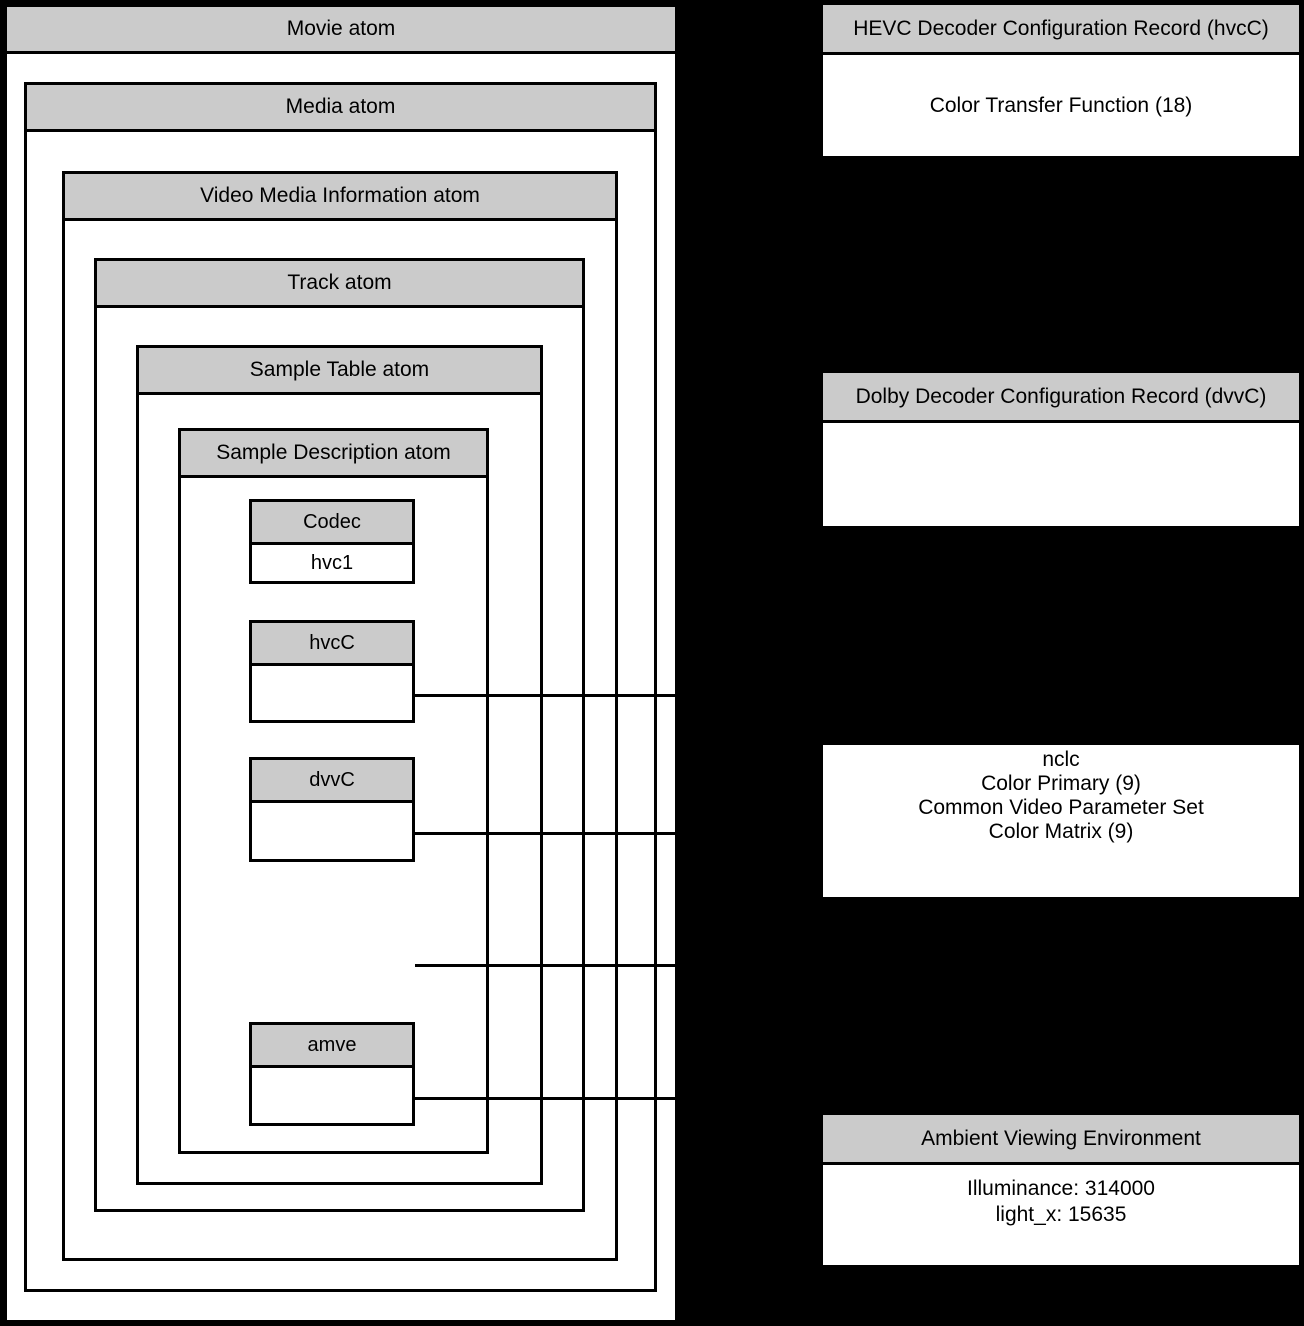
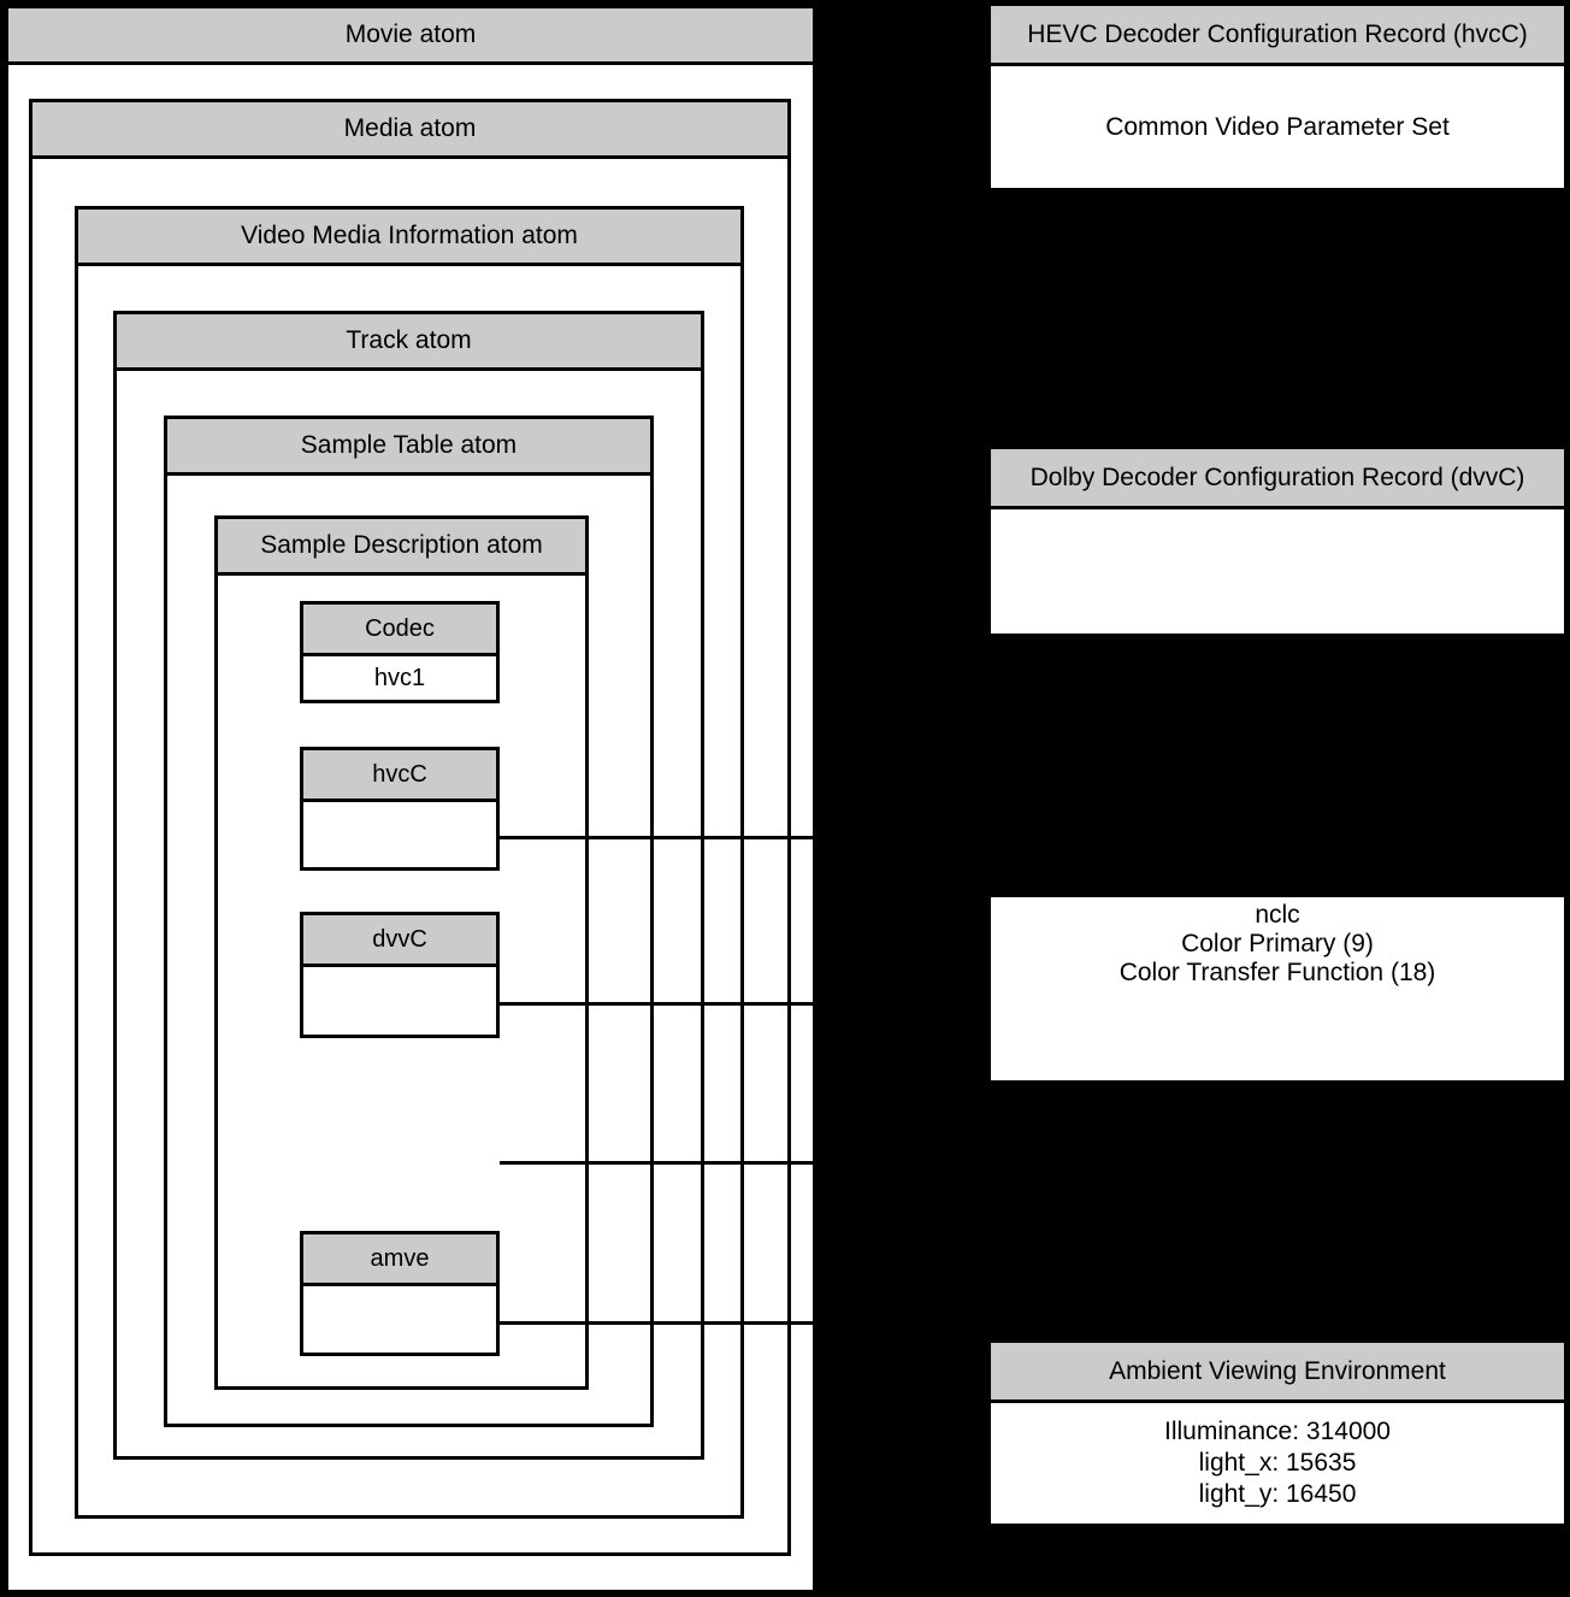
  Movie atom
  Media atom
  Video Media Information atom
  Track atom
  Sample Table atom
  Sample Description atom
  Codec
  hvc1
  hvcC
  dvvC
  amve
  HEVC Decoder Configuration Record (hvcC)
- Color Transfer Function (18)
+ Common Video Parameter Set
  Dolby Decoder Configuration Record (dvvC)
  nclc
  Color Primary (9)
- Common Video Parameter Set
+ Color Transfer Function (18)
- Color Matrix (9)
  Ambient Viewing Environment
  Illuminance: 314000
  light_x: 15635
+ light_y: 16450
